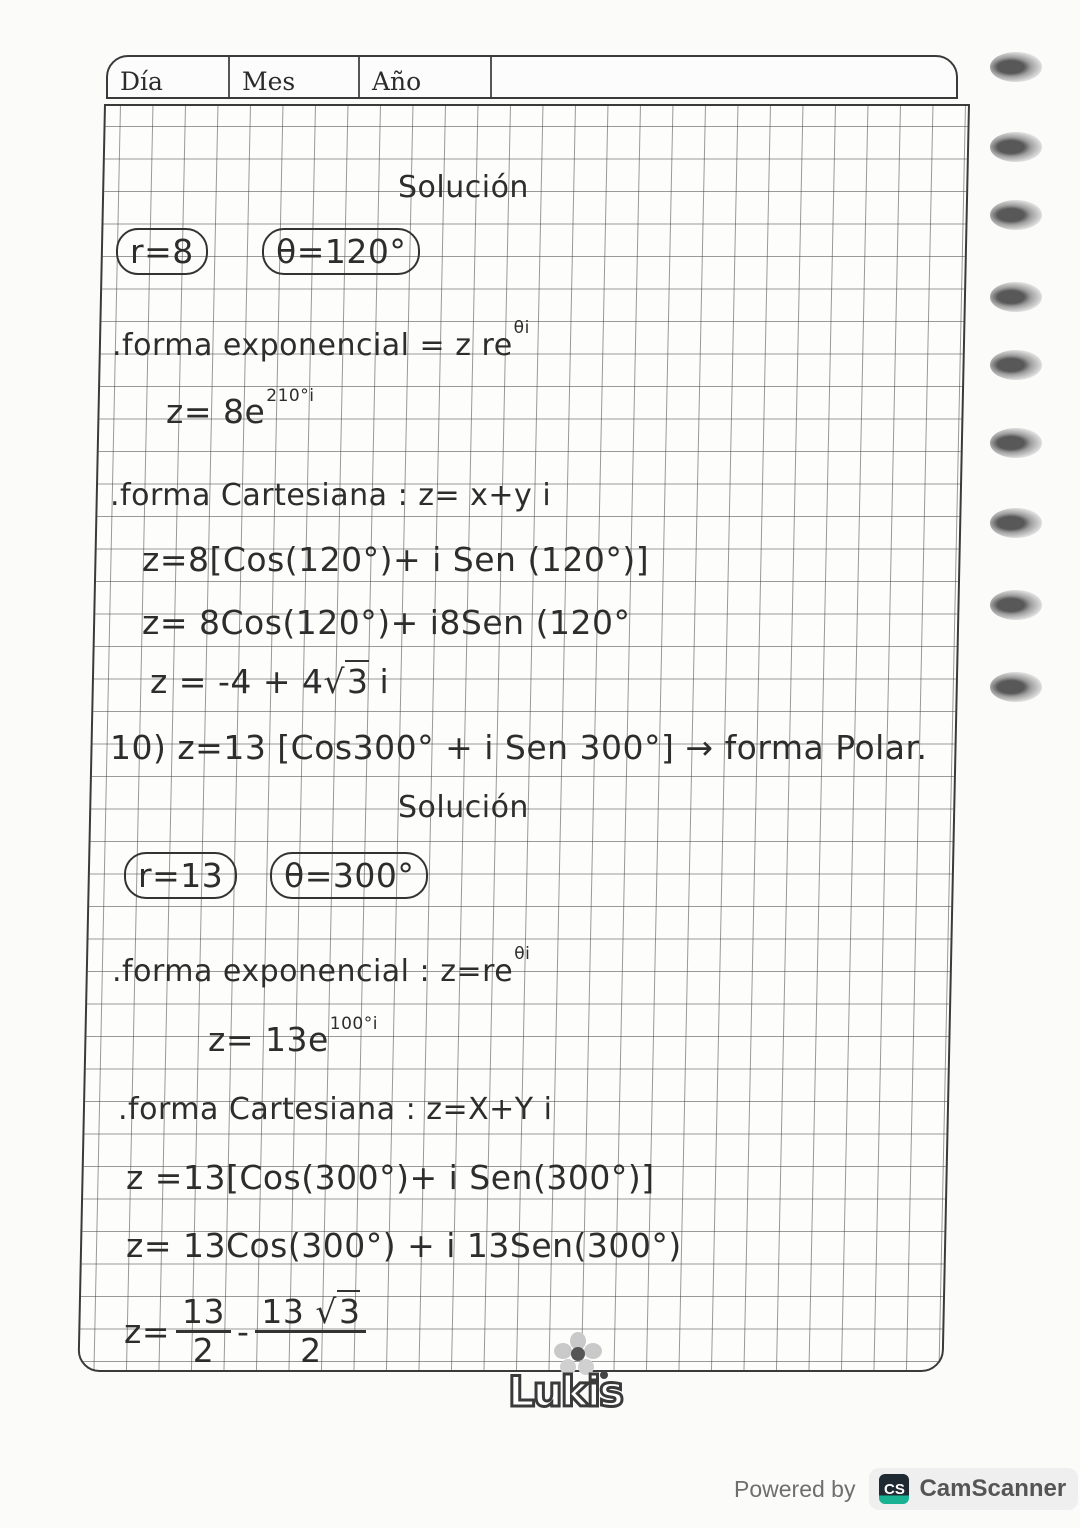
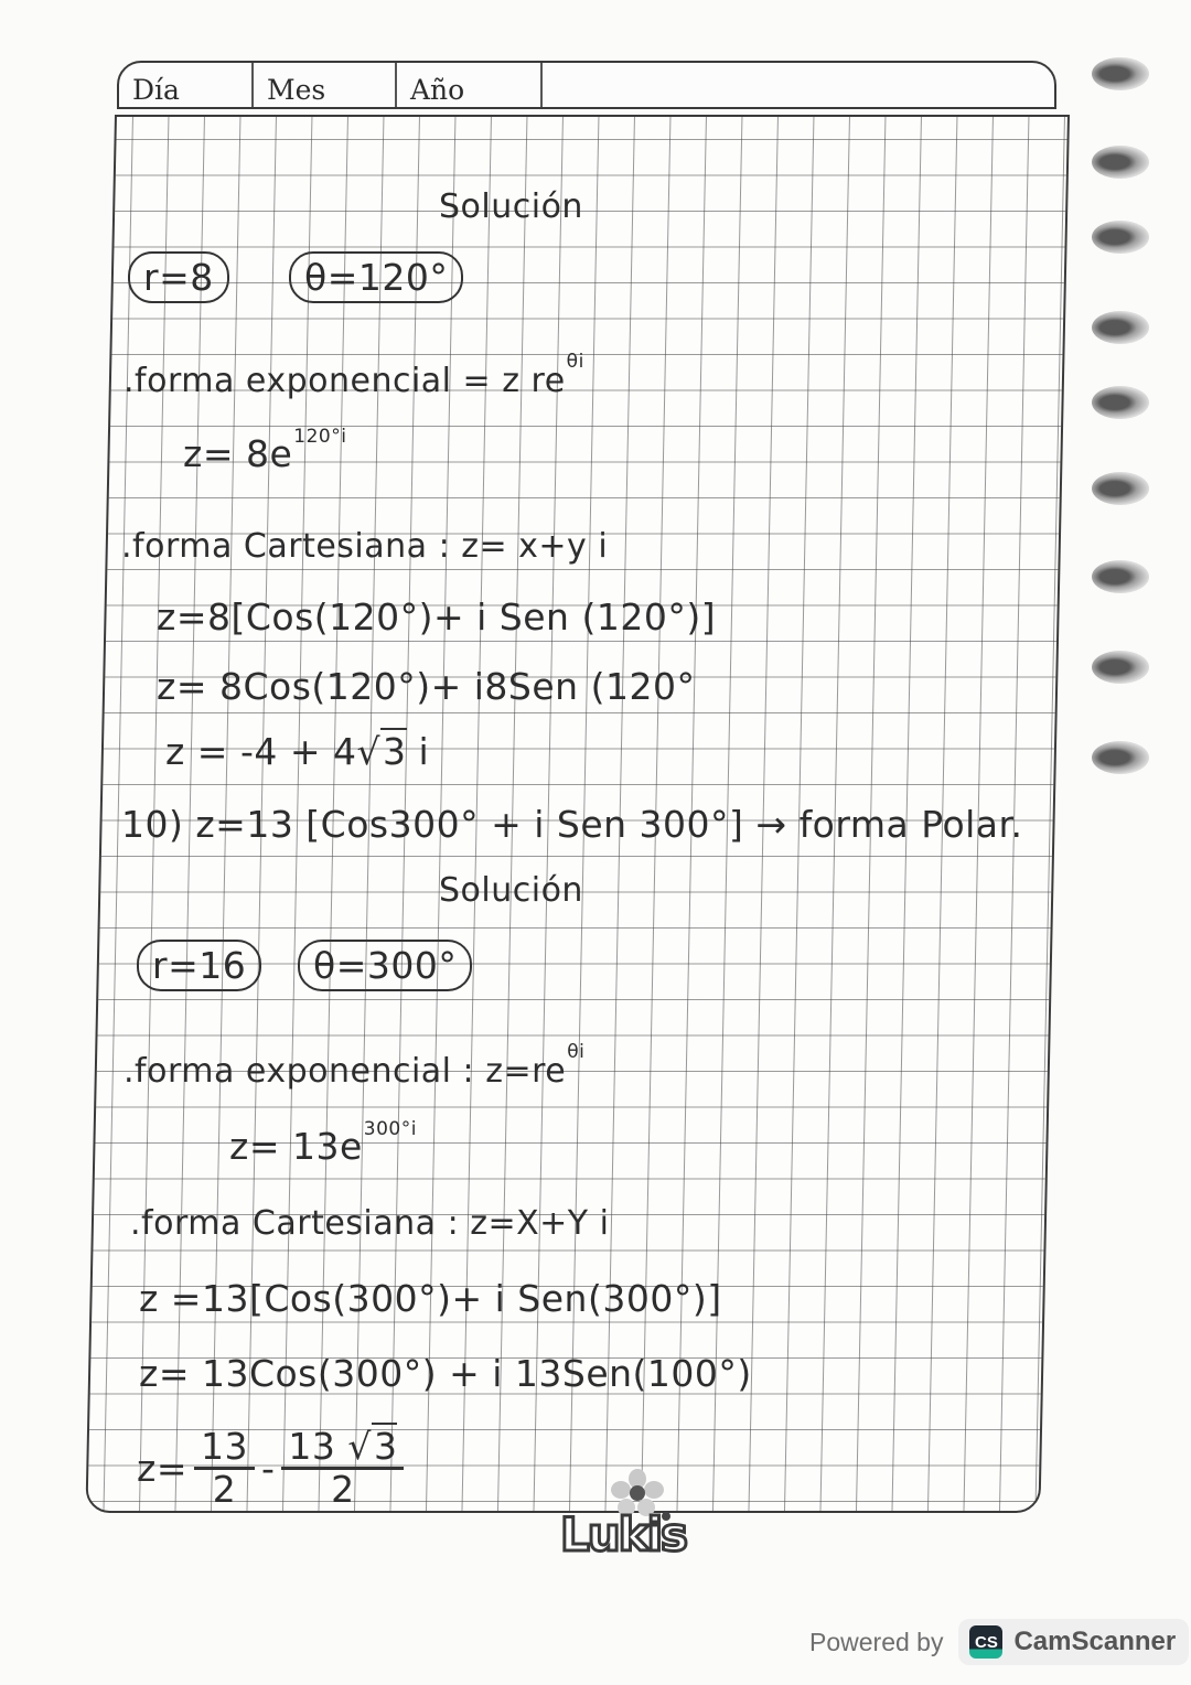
  Día
  Mes
  Año
  Solución
  r=8
  θ=120°
  .forma exponencial = z reθi
- z= 8e210°i
+ z= 8e120°i
  .forma Cartesiana : z= x+y i
  z=8[Cos(120°)+ i Sen (120°)]
  z= 8Cos(120°)+ i8Sen (120°
  z = -4 + 4√3 i
  10) z=13 [Cos300° + i Sen 300°] → forma Polar.
  Solución
- r=13
+ r=16
  θ=300°
  .forma exponencial : z=reθi
- z= 13e100°i
+ z= 13e300°i
  .forma Cartesiana : z=X+Y i
  z =13[Cos(300°)+ i Sen(300°)]
- z= 13Cos(300°) + i 13Sen(300°)
+ z= 13Cos(300°) + i 13Sen(100°)
  z=
  13
  2
  -
  13 √3
  2
  Lukis
  Powered by
  CS
  CamScanner
